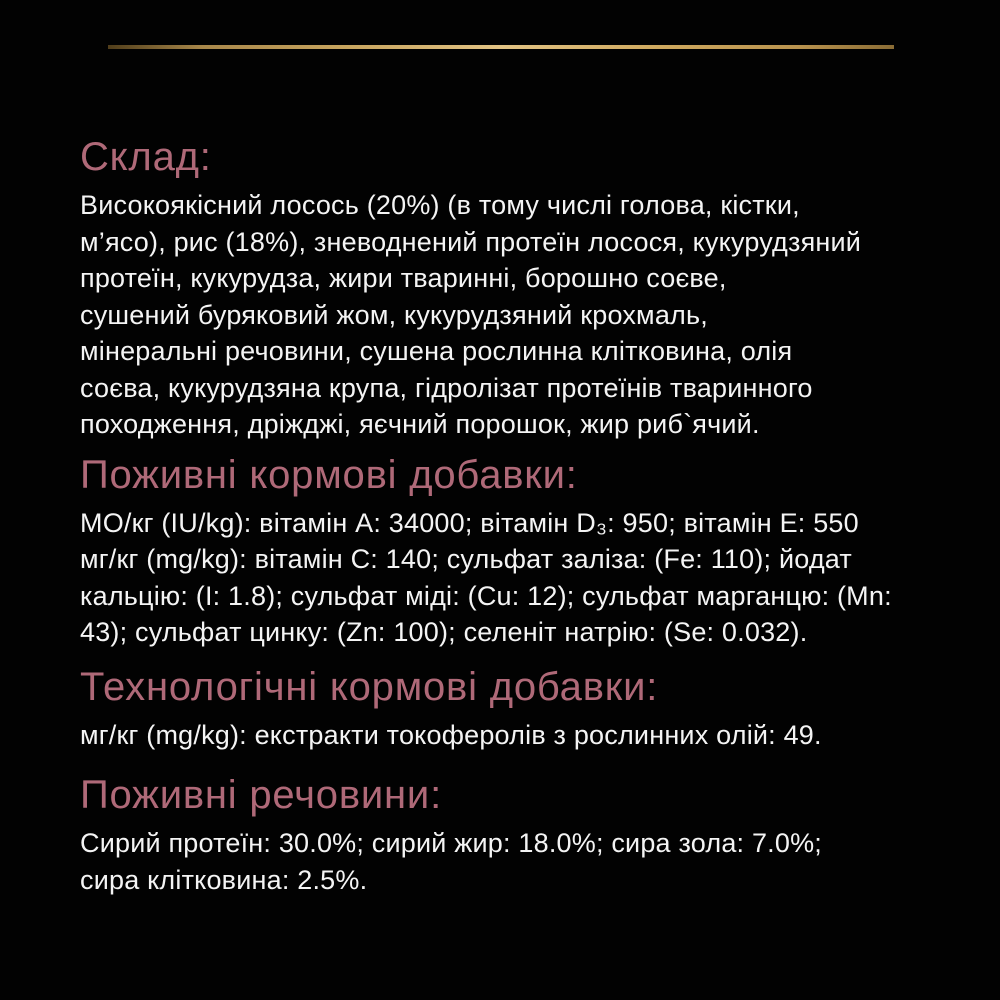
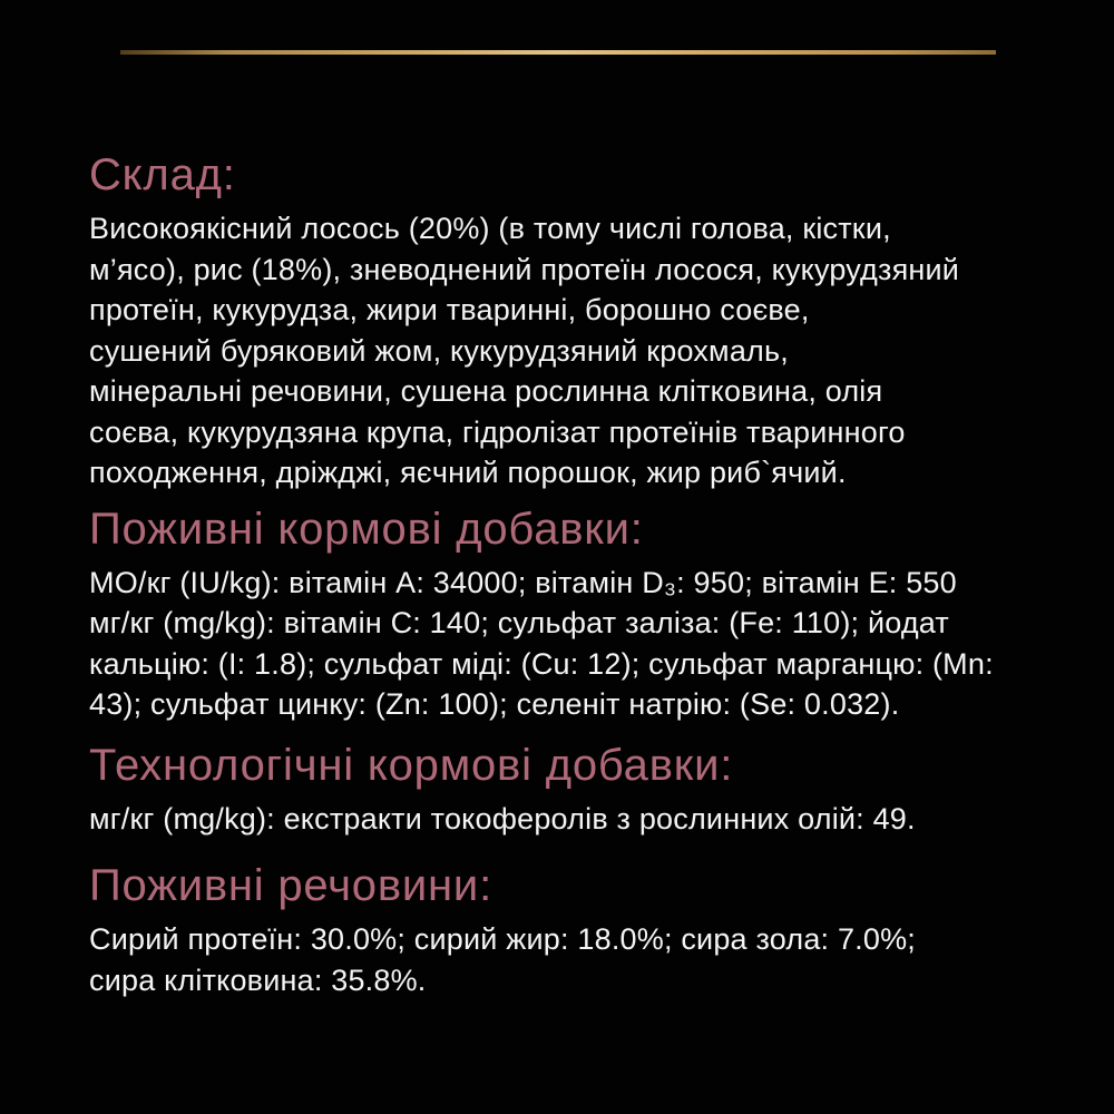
  Склад:
  Високоякісний лосось (20%) (в тому числі голова, кістки,
  м’ясо), рис (18%), зневоднений протеїн лосося, кукурудзяний
  протеїн, кукурудза, жири тваринні, борошно соєве,
  сушений буряковий жом, кукурудзяний крохмаль,
  мінеральні речовини, сушена рослинна клітковина, олія
  соєва, кукурудзяна крупа, гідролізат протеїнів тваринного
  походження, дріжджі, яєчний порошок, жир риб`ячий.
  Поживні кормові добавки:
  МО/кг (IU/kg): вітамін А: 34000; вітамін D₃: 950; вітамін Е: 550
  мг/кг (mg/kg): вітамін С: 140; сульфат заліза: (Fe: 110); йодат
  кальцію: (I: 1.8); сульфат міді: (Cu: 12); сульфат марганцю: (Mn:
  43); сульфат цинку: (Zn: 100); селеніт натрію: (Se: 0.032).
  Технологічні кормові добавки:
  мг/кг (mg/kg): екстракти токоферолів з рослинних олій: 49.
  Поживні речовини:
  Сирий протеїн: 30.0%; сирий жир: 18.0%; сира зола: 7.0%;
- сира клітковина: 2.5%.
+ сира клітковина: 35.8%.
